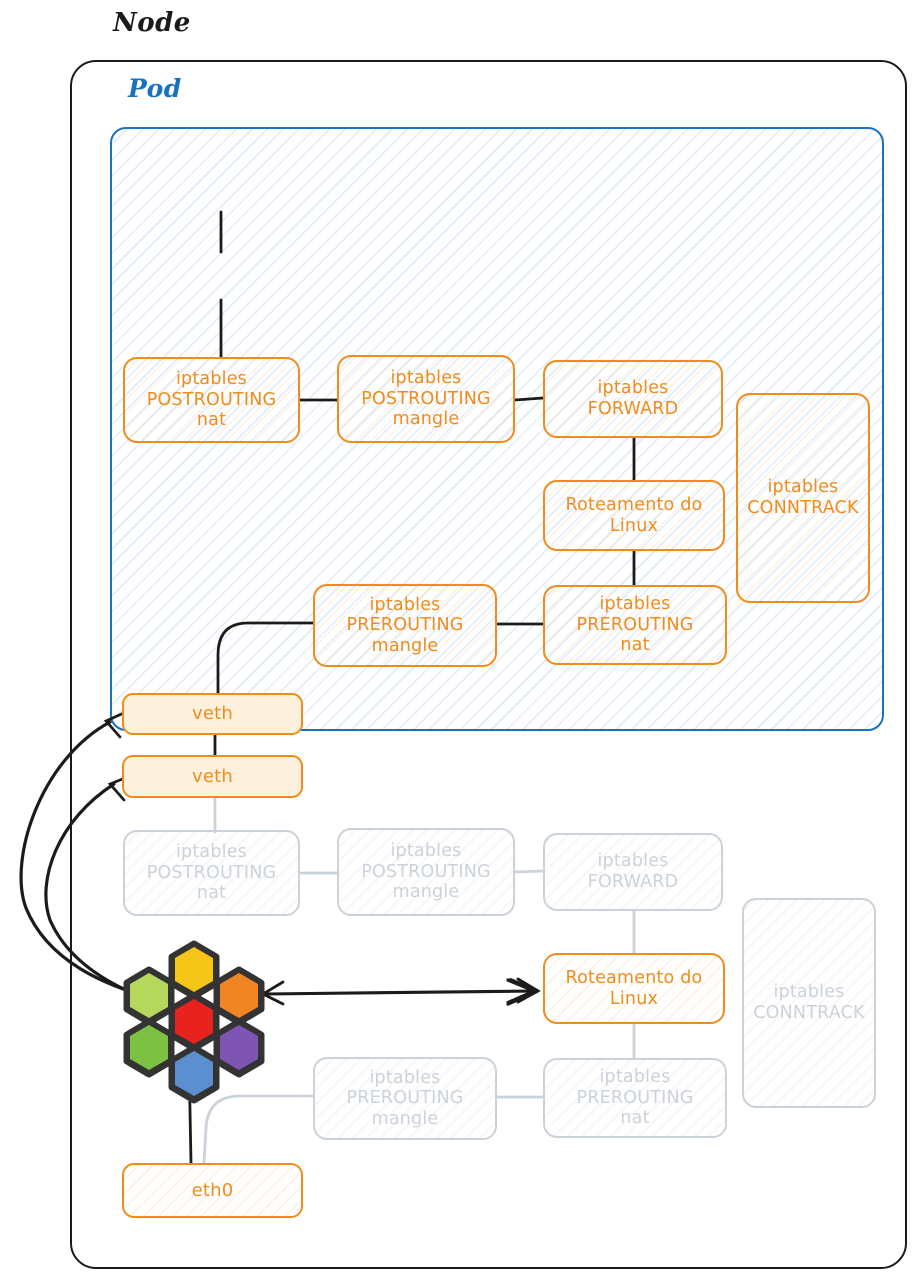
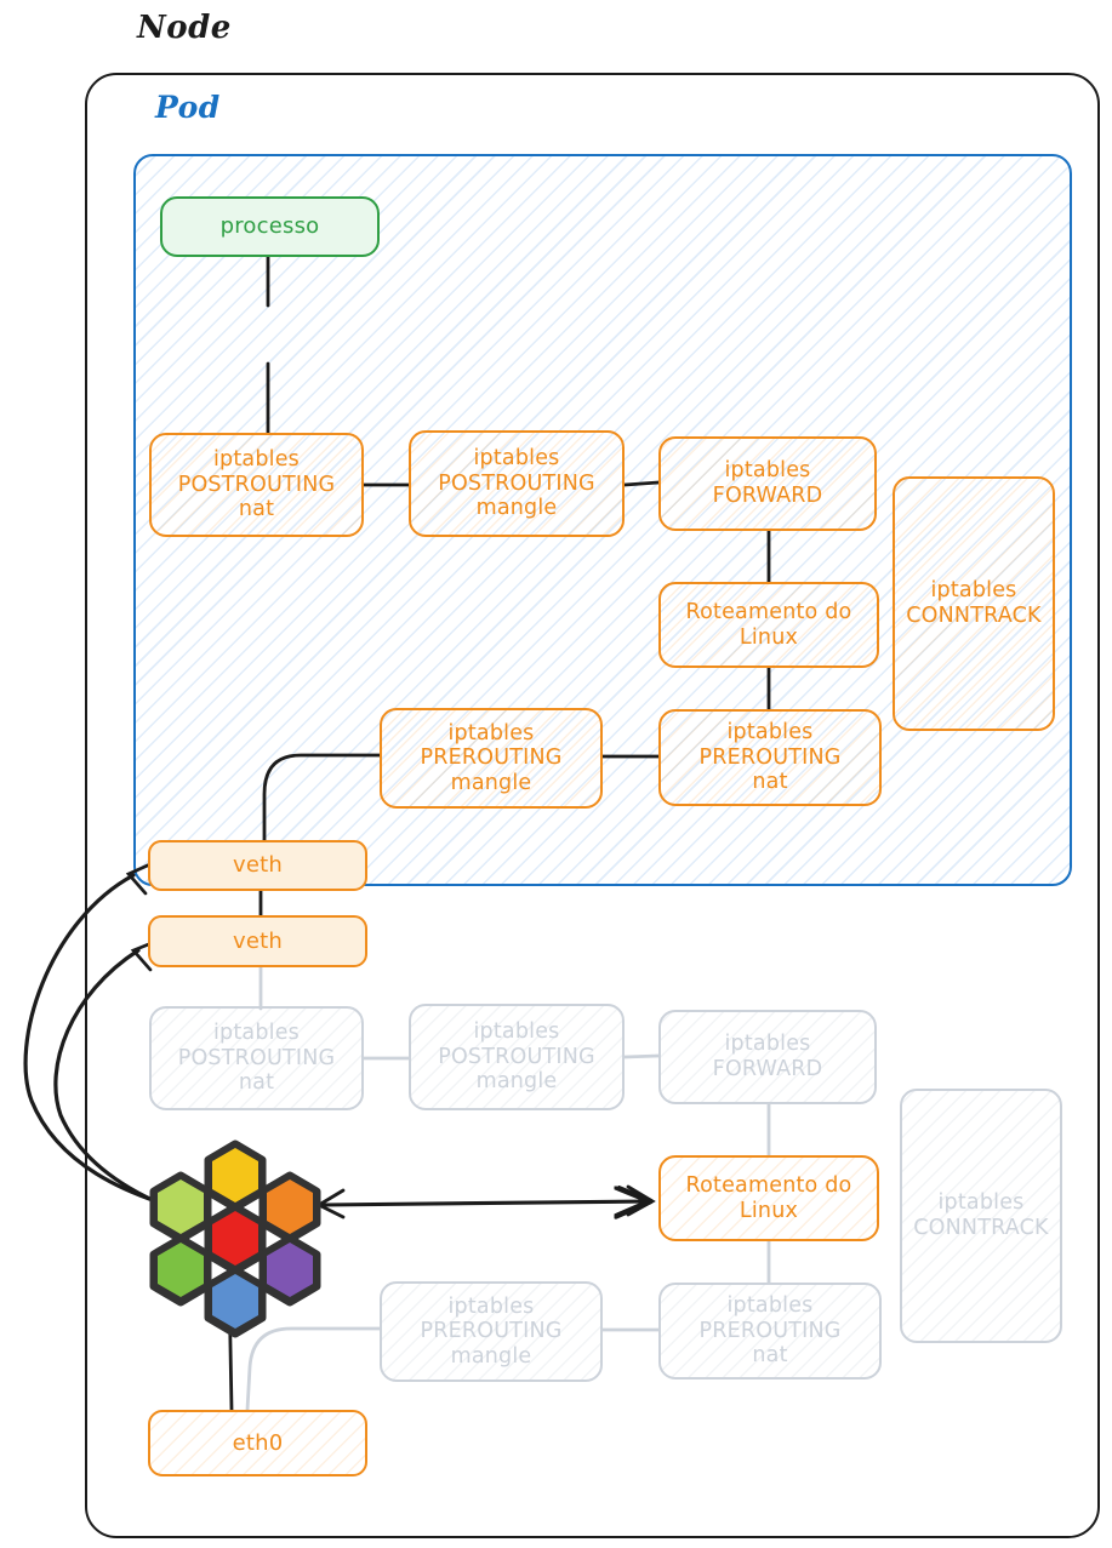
  Node
  Pod
+ processo
  iptables
  POSTROUTING
  nat
  iptables
  POSTROUTING
  mangle
  iptables
  FORWARD
  Roteamento do
  Linux
  iptables
  CONNTRACK
  iptables
  PREROUTING
  mangle
  iptables
  PREROUTING
  nat
  veth
  veth
  iptables
  POSTROUTING
  nat
  iptables
  POSTROUTING
  mangle
  iptables
  FORWARD
  Roteamento do
  Linux
  iptables
  CONNTRACK
  iptables
  PREROUTING
  mangle
  iptables
  PREROUTING
  nat
  eth0
